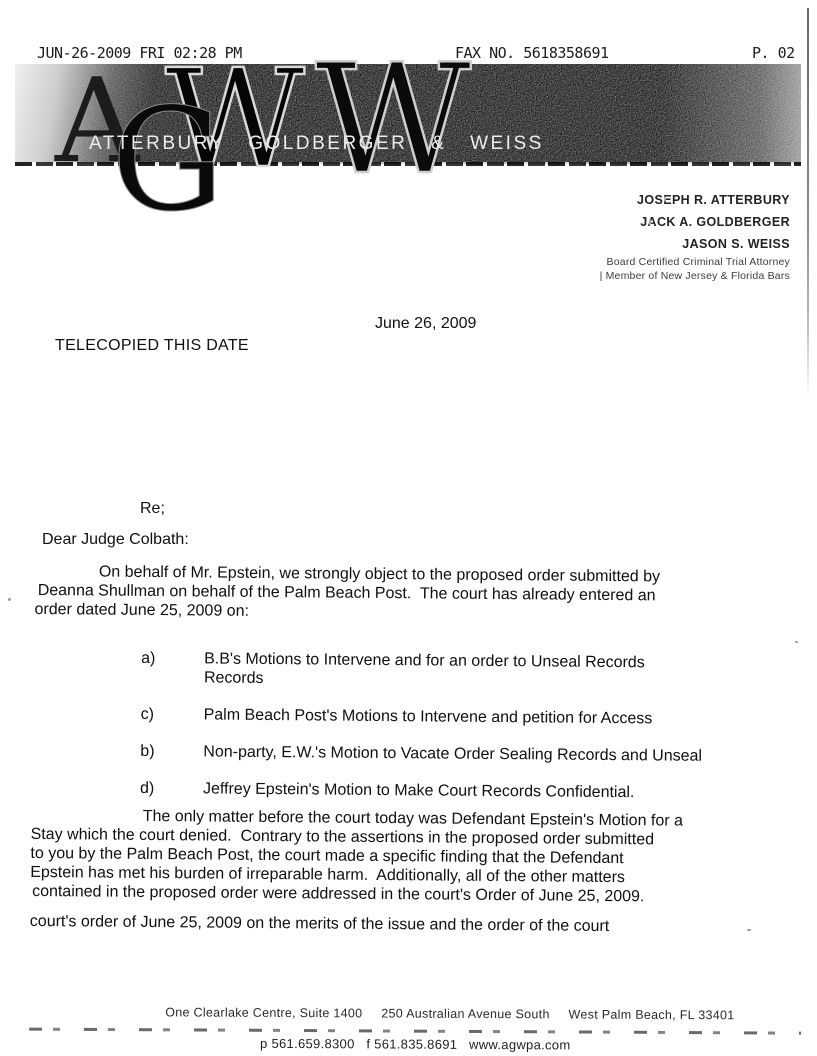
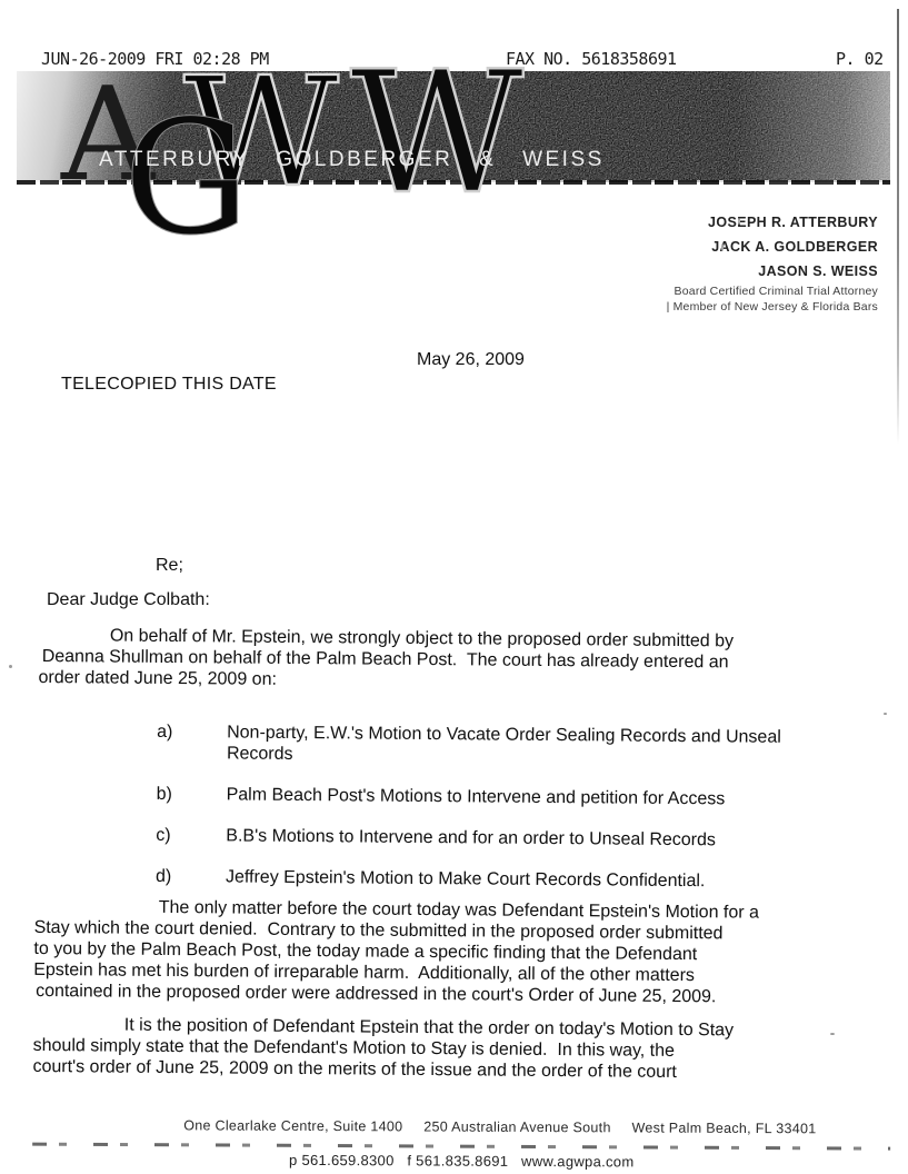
  JUN-26-2009 FRI 02:28 PM
  FAX NO. 5618358691
  P. 02
  A
  W
  G
  W
  ATTERBURY GOLDBERGER & WEISS
  JOSEPH R. ATTERBURY
  JACK A. GOLDBERGER
  JASON S. WEISS
  Board Certified Criminal Trial Attorney
  | Member of New Jersey & Florida Bars
- June 26, 2009
+ May 26, 2009
  TELECOPIED THIS DATE
  Re;
  Dear Judge Colbath:
  On behalf of Mr. Epstein, we strongly object to the proposed order submitted by
  Deanna Shullman on behalf of the Palm Beach Post. The court has already entered an
  order dated June 25, 2009 on:
  a)
- B.B's Motions to Intervene and for an order to Unseal Records
+ Non-party, E.W.'s Motion to Vacate Order Sealing Records and Unseal
  Records
- c)
+ b)
  Palm Beach Post's Motions to Intervene and petition for Access
- b)
+ c)
- Non-party, E.W.'s Motion to Vacate Order Sealing Records and Unseal
+ B.B's Motions to Intervene and for an order to Unseal Records
  d)
  Jeffrey Epstein's Motion to Make Court Records Confidential.
  The only matter before the court today was Defendant Epstein's Motion for a
- Stay which the court denied. Contrary to the assertions in the proposed order submitted
+ Stay which the court denied. Contrary to the submitted in the proposed order submitted
- to you by the Palm Beach Post, the court made a specific finding that the Defendant
+ to you by the Palm Beach Post, the today made a specific finding that the Defendant
  Epstein has met his burden of irreparable harm. Additionally, all of the other matters
  contained in the proposed order were addressed in the court's Order of June 25, 2009.
+ It is the position of Defendant Epstein that the order on today's Motion to Stay
+ should simply state that the Defendant's Motion to Stay is denied. In this way, the
  court's order of June 25, 2009 on the merits of the issue and the order of the court
  One Clearlake Centre, Suite 1400 250 Australian Avenue South West Palm Beach, FL 33401
  p 561.659.8300 f 561.835.8691 www.agwpa.com
